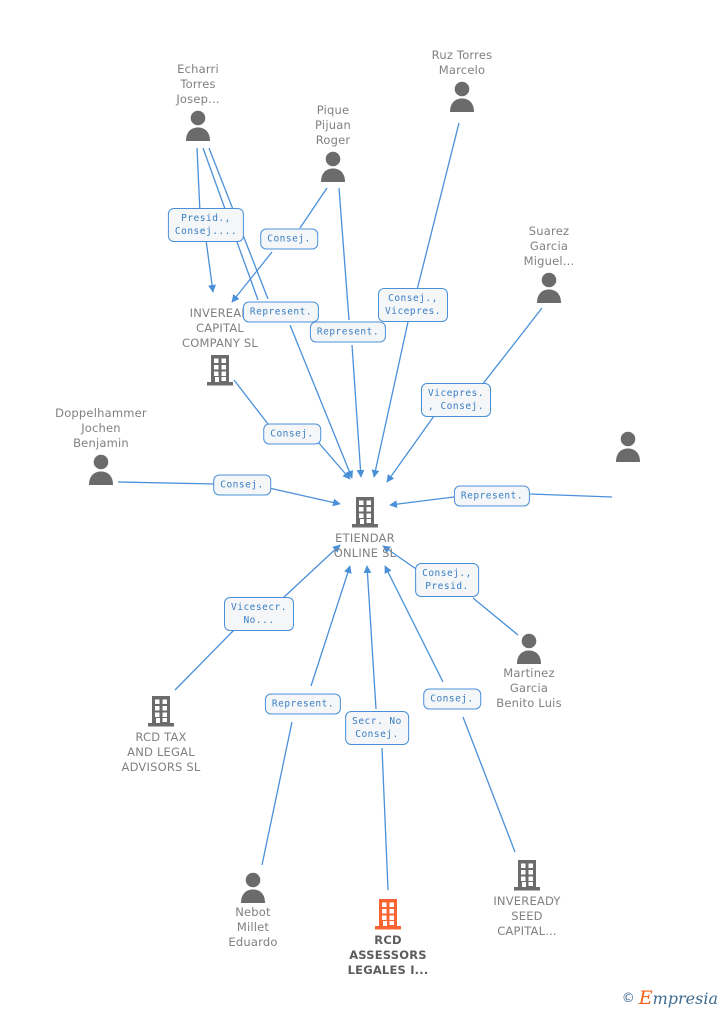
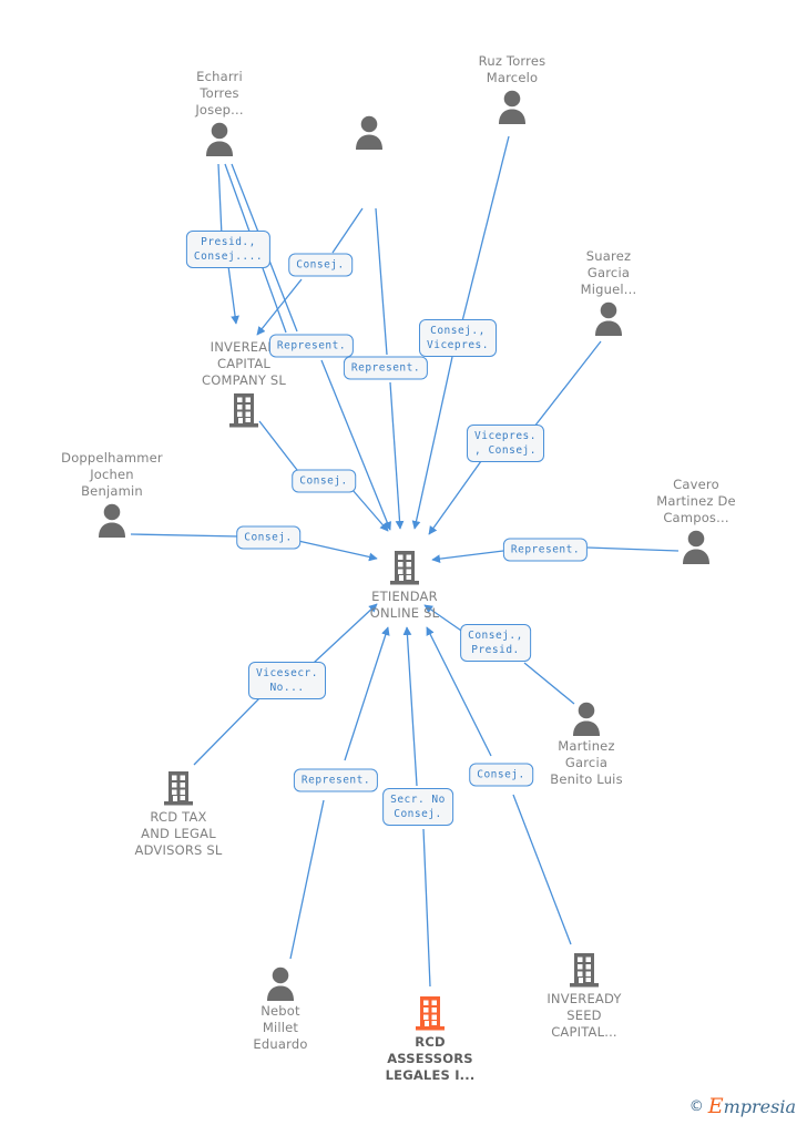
  Echarri
  Torres
  Josep...
- Pique
- Pijuan
- Roger
  Ruz Torres
  Marcelo
  Suarez
  Garcia
  Miguel...
  INVEREA
  CAPITAL
  COMPANY SL
  Doppelhammer
  Jochen
  Benjamin
+ Cavero
+ Martinez De
+ Campos...
  ETIENDAR
  ONLINE SL
  Martinez
  Garcia
  Benito Luis
  RCD TAX
  AND LEGAL
  ADVISORS SL
  Nebot
  Millet
  Eduardo
  RCD
  ASSESSORS
  LEGALES I...
  INVEREADY
  SEED
  CAPITAL...
  Presid.,
  Consej....
  Consej.
  Represent.
  Represent.
  Consej.,
  Vicepres.
  Vicepres.
  , Consej.
  Consej.
  Consej.
  Represent.
  Consej.,
  Presid.
  Vicesecr.
  No...
  Represent.
  Secr. No
  Consej.
  Consej.
  ©
  Empresia
